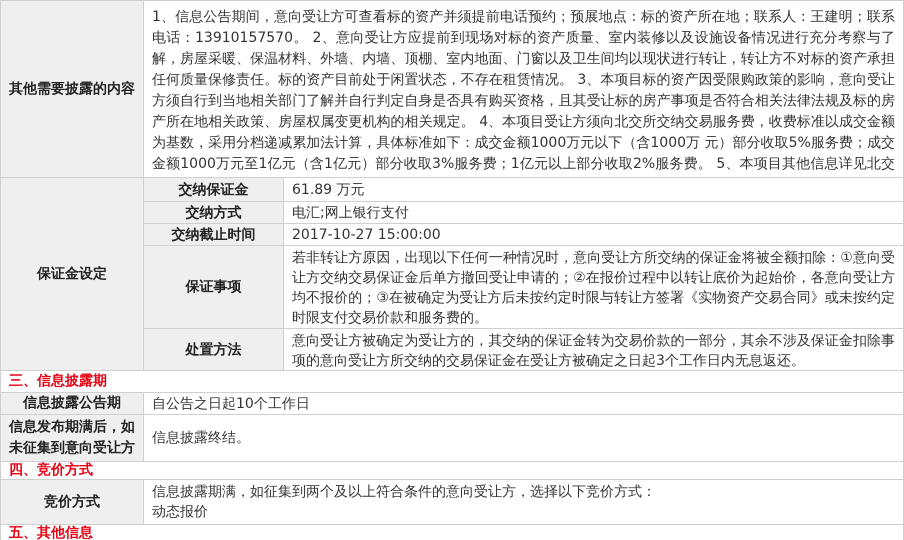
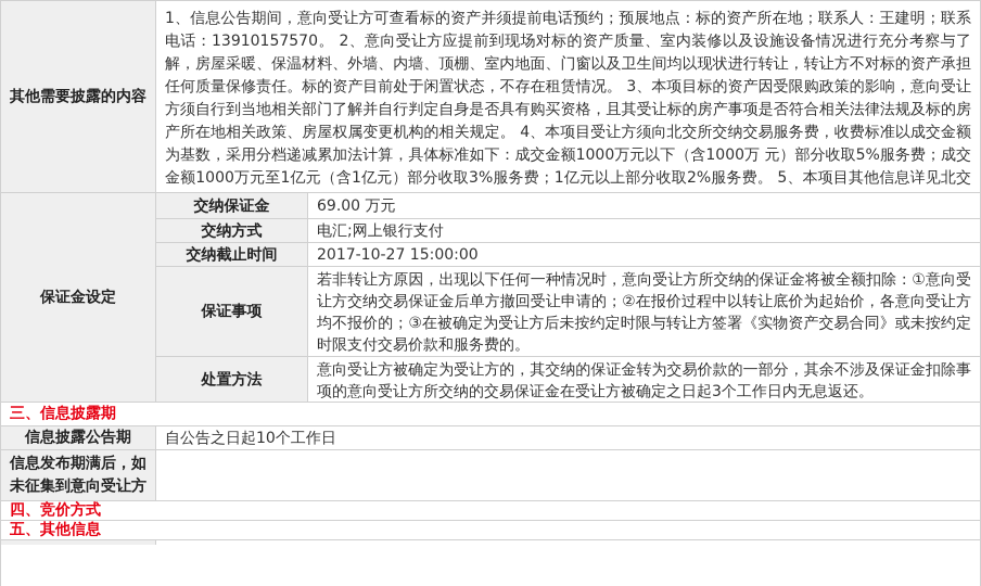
  其他需要披露的内容
  1、信息公告期间，意向受让方可查看标的资产并须提前电话预约；预展地点：标的资产所在地；联系人：王建明；联系电话：13910157570。 2、意向受让方应提前到现场对标的资产质量、室内装修以及设施设备情况进行充分考察与了解，房屋采暖、保温材料、外墙、内墙、顶棚、室内地面、门窗以及卫生间均以现状进行转让，转让方不对标的资产承担任何质量保修责任。标的资产目前处于闲置状态，不存在租赁情况。 3、本项目标的资产因受限购政策的影响，意向受让方须自行到当地相关部门了解并自行判定自身是否具有购买资格，且其受让标的房产事项是否符合相关法律法规及标的房产所在地相关政策、房屋权属变更机构的相关规定。 4、本项目受让方须向北交所交纳交易服务费，收费标准以成交金额为基数，采用分档递减累加法计算，具体标准如下：成交金额1000万元以下（含1000万 元）部分收取5%服务费；成交金额1000万元至1亿元（含1亿元）部分收取3%服务费；1亿元以上部分收取2%服务费。 5、本项目其他信息详见北交
  保证金设定
  交纳保证金
- 61.89 万元
+ 69.00 万元
  交纳方式
  电汇;网上银行支付
  交纳截止时间
  2017-10-27 15:00:00
  保证事项
  若非转让方原因，出现以下任何一种情况时，意向受让方所交纳的保证金将被全额扣除：①意向受让方交纳交易保证金后单方撤回受让申请的；②在报价过程中以转让底价为起始价，各意向受让方均不报价的；③在被确定为受让方后未按约定时限与转让方签署《实物资产交易合同》或未按约定时限支付交易价款和服务费的。
  处置方法
  意向受让方被确定为受让方的，其交纳的保证金转为交易价款的一部分，其余不涉及保证金扣除事项的意向受让方所交纳的交易保证金在受让方被确定之日起3个工作日内无息返还。
  三、信息披露期
  信息披露公告期
  自公告之日起10个工作日
  信息发布期满后，如未征集到意向受让方
- 信息披露终结。
  四、竞价方式
- 竞价方式
- 信息披露期满，如征集到两个及以上符合条件的意向受让方，选择以下竞价方式：
- 动态报价
  五、其他信息
